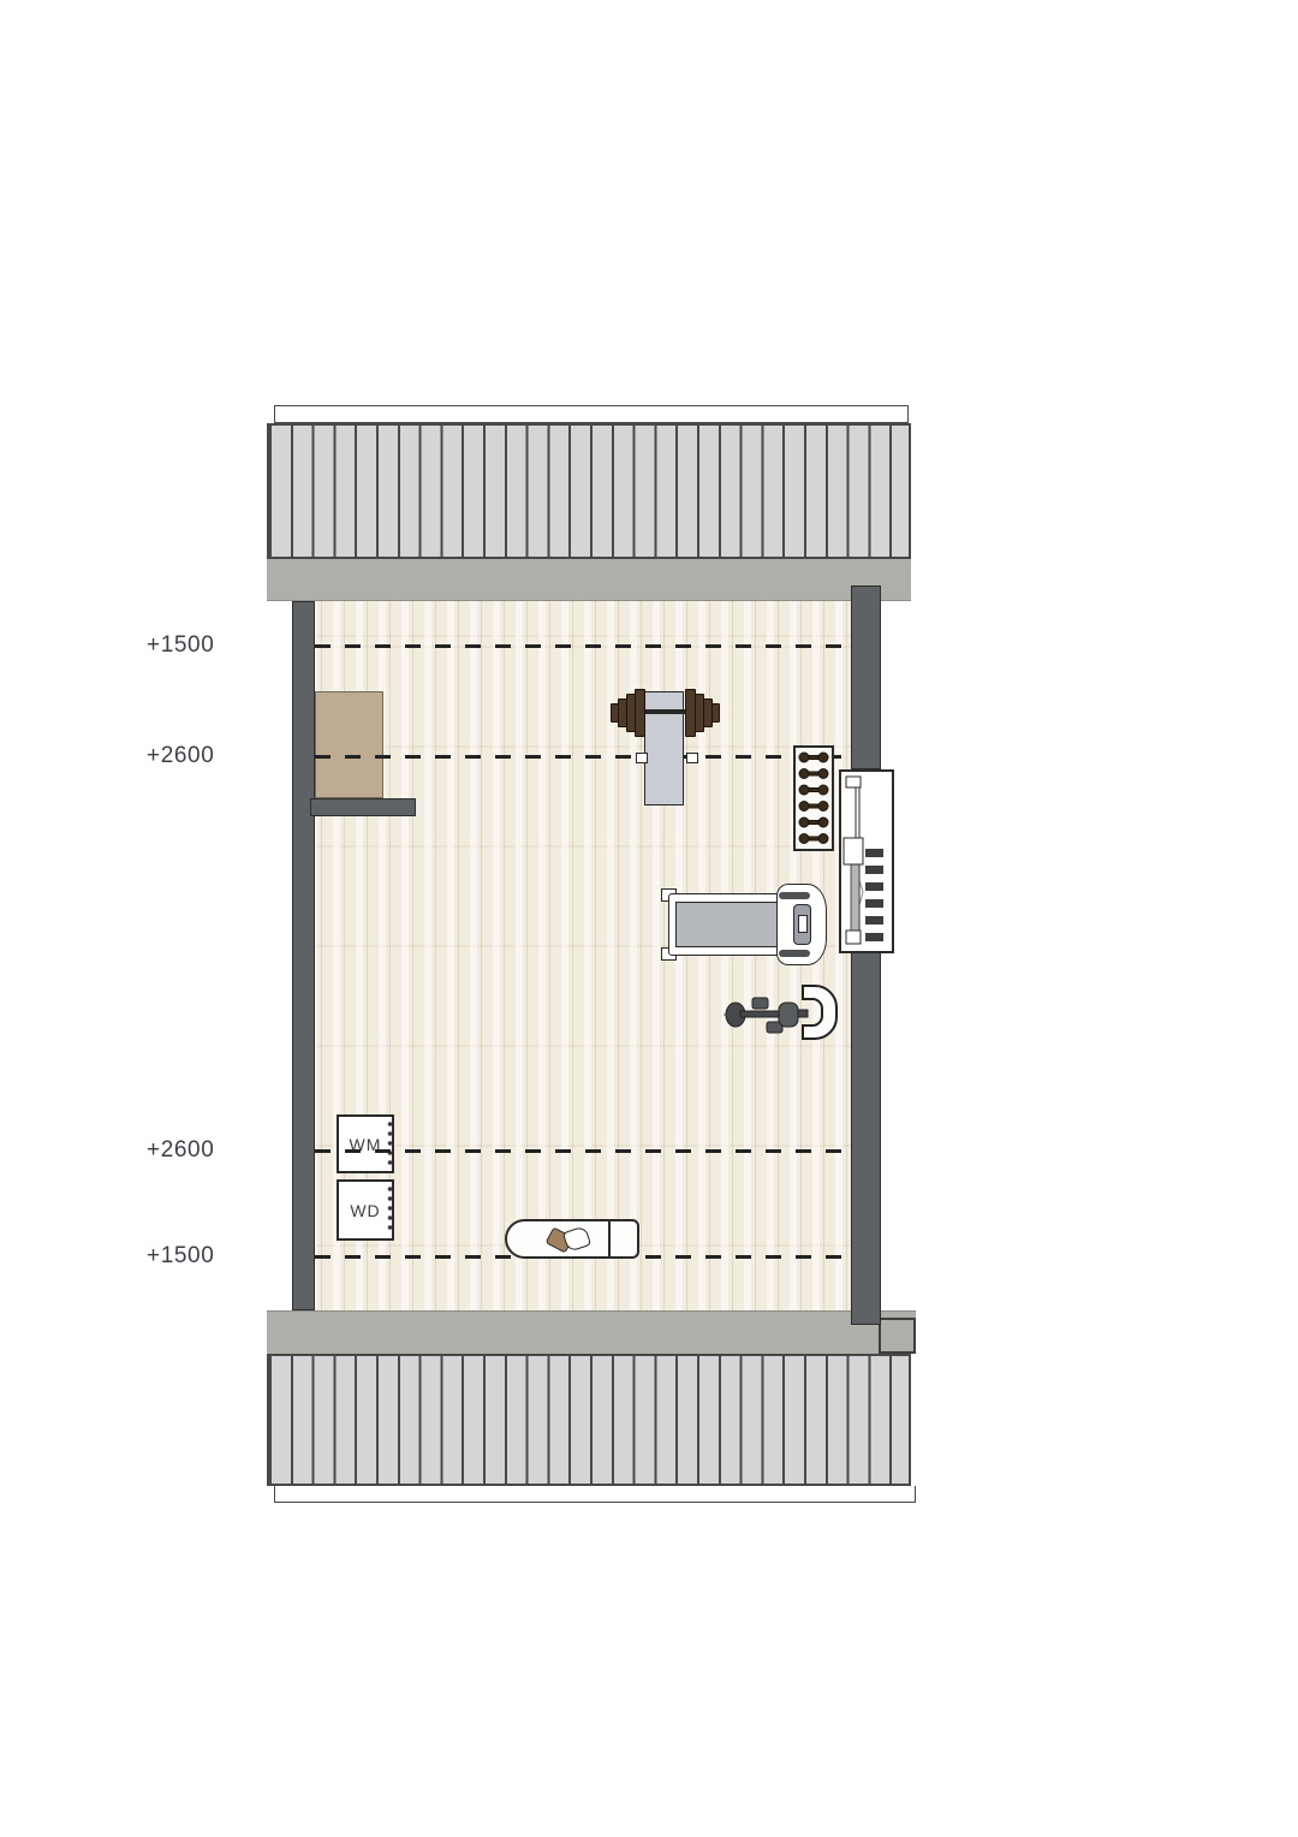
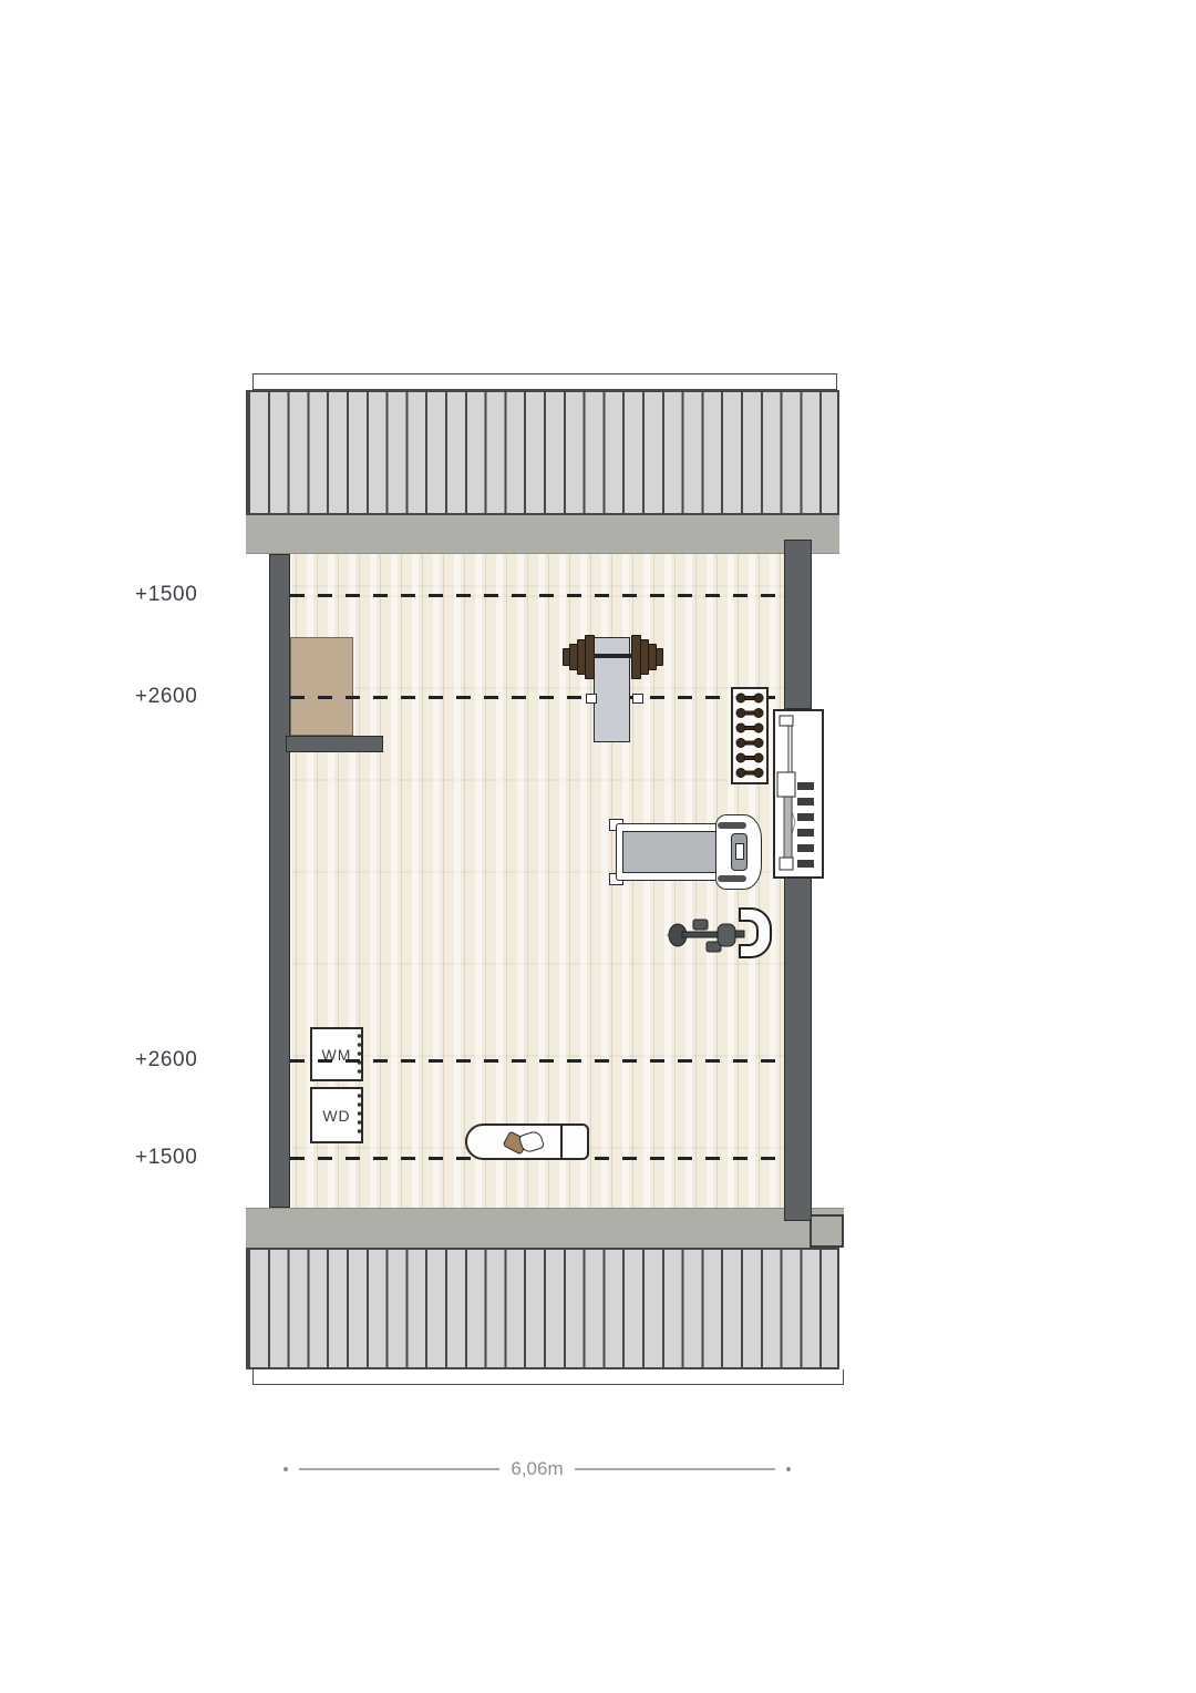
  WM
  WD
  +1500
  +2600
  +2600
  +1500
+ 6,06m
